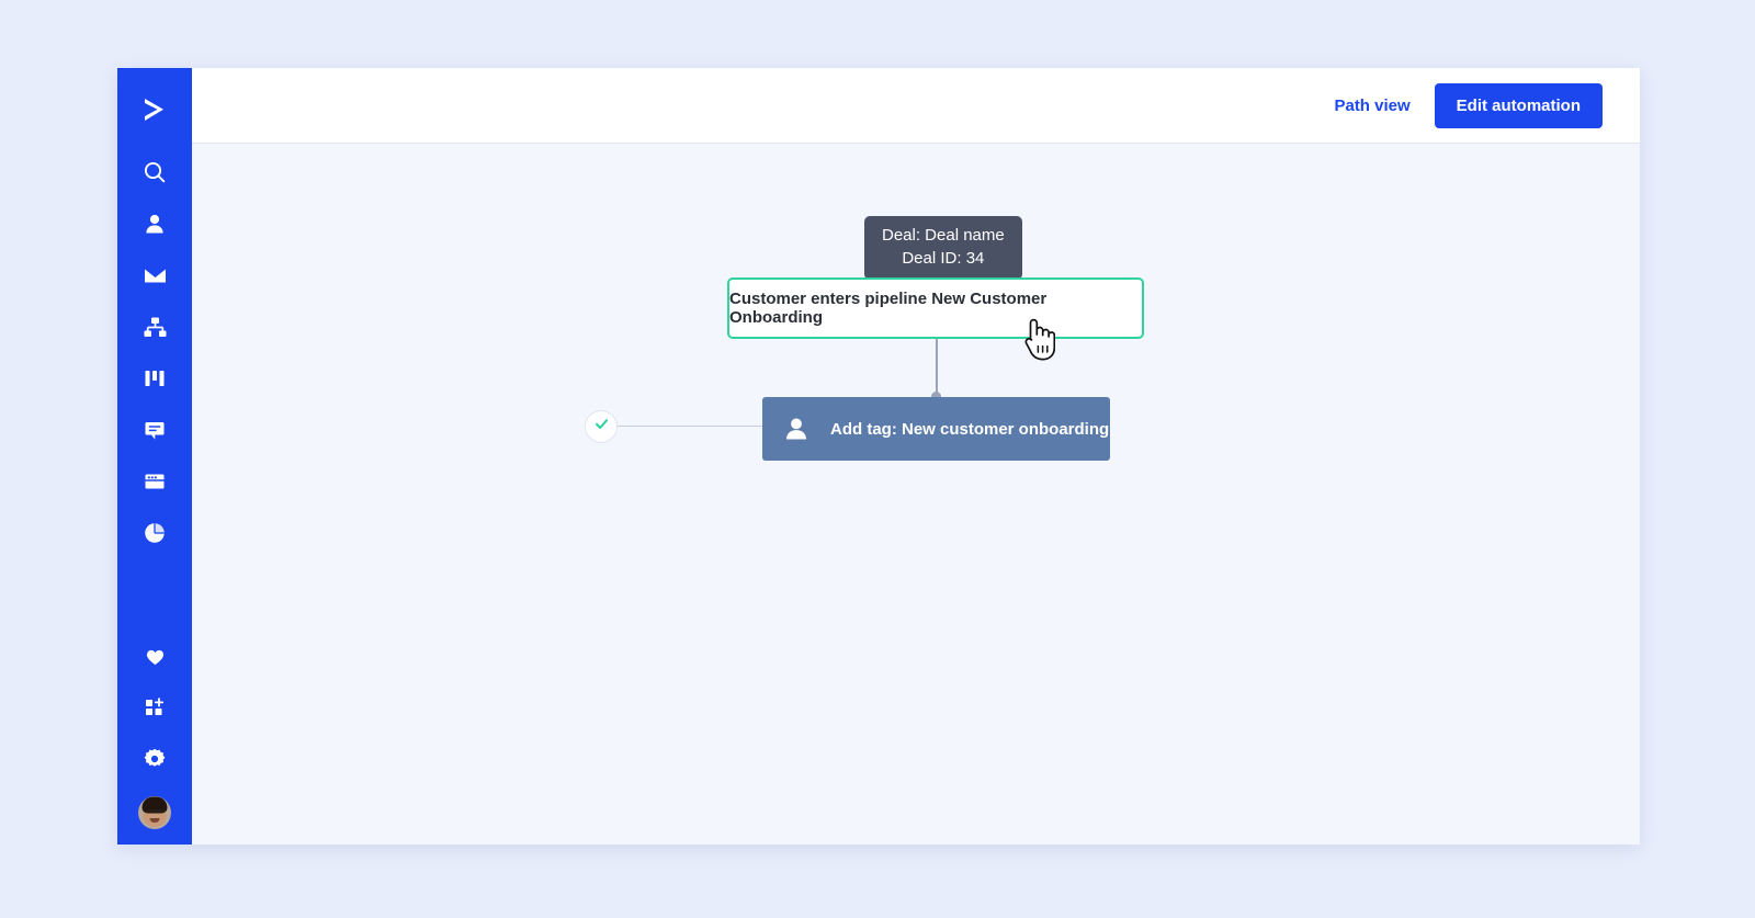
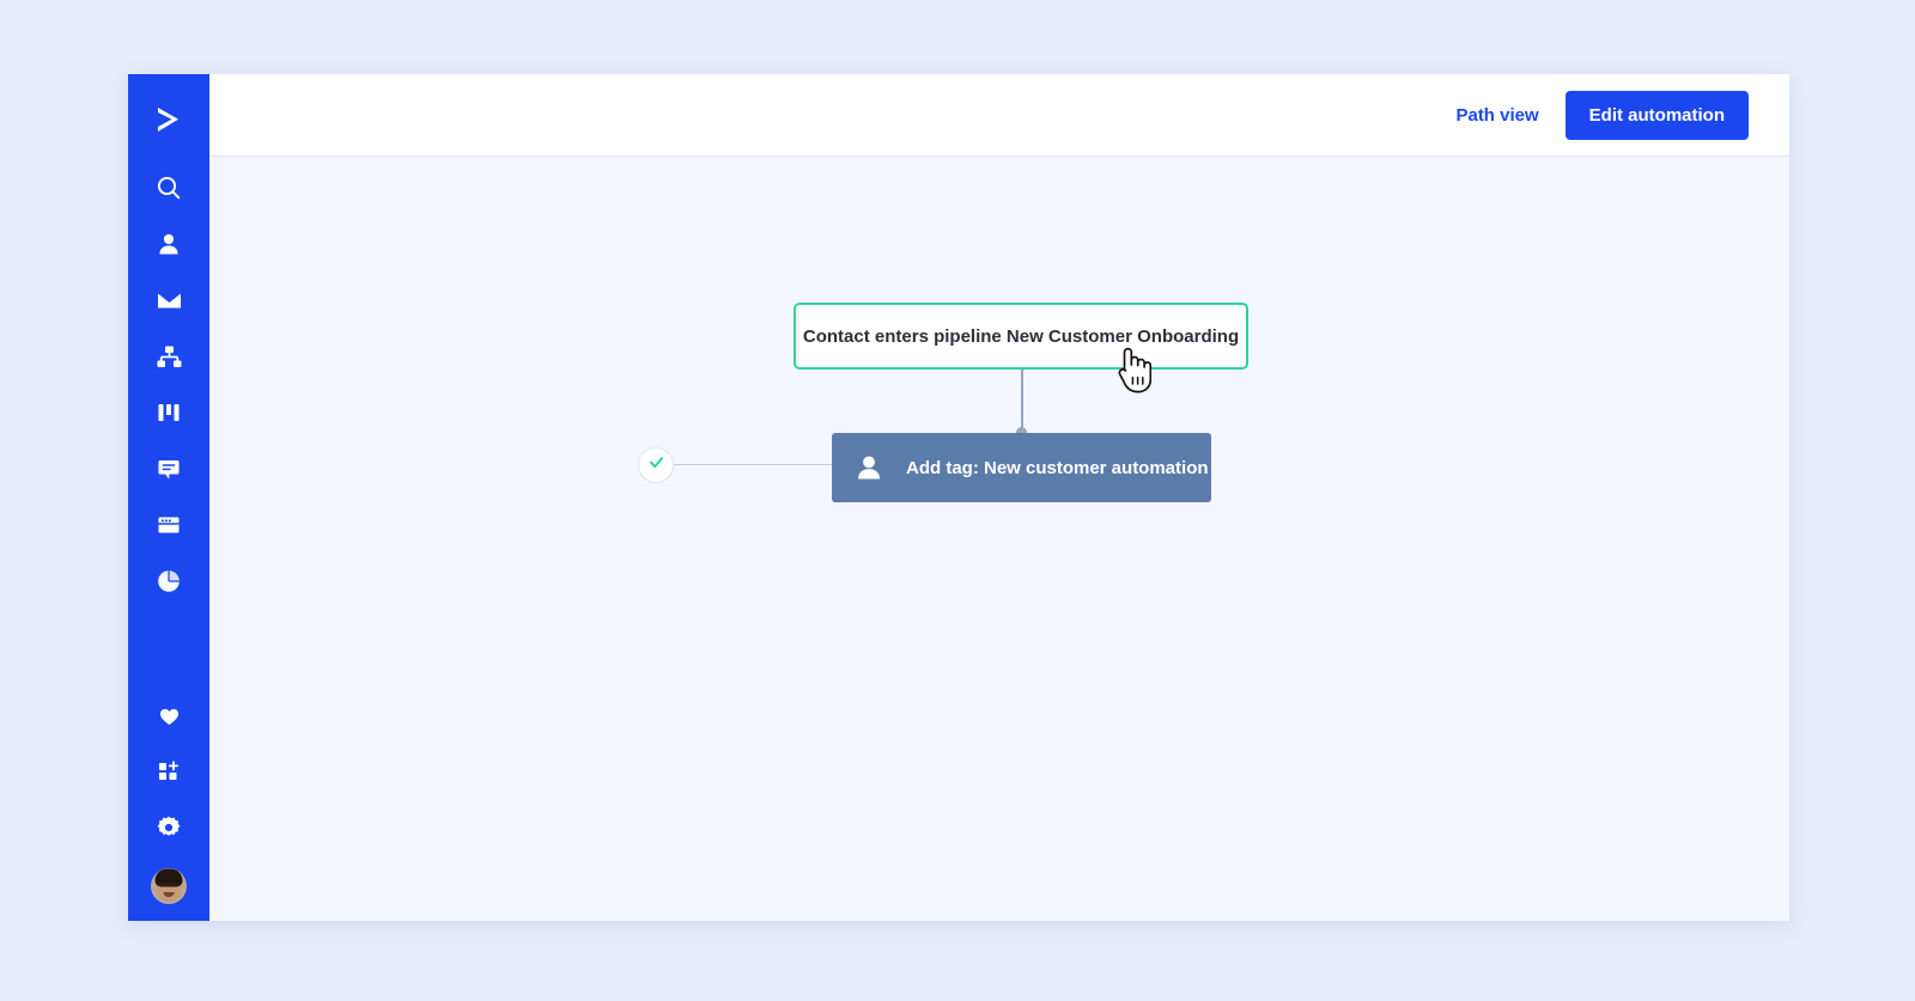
  Path view
  Edit automation
- Deal: Deal name
- Deal ID: 34
- Customer enters pipeline New Customer Onboarding
+ Contact enters pipeline New Customer Onboarding
- Add tag: New customer onboarding
+ Add tag: New customer automation
